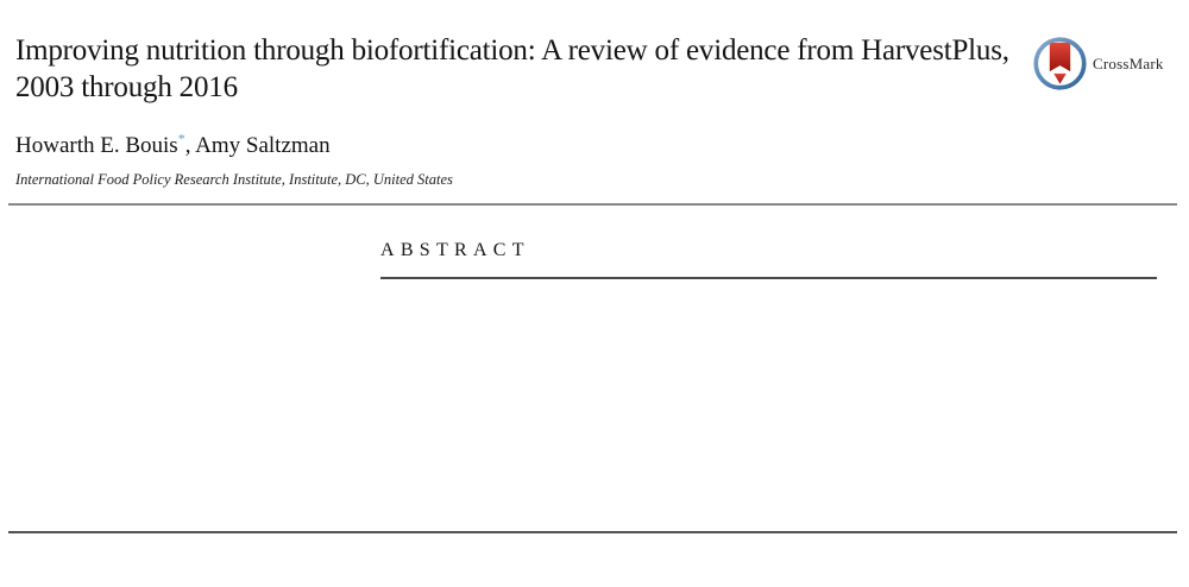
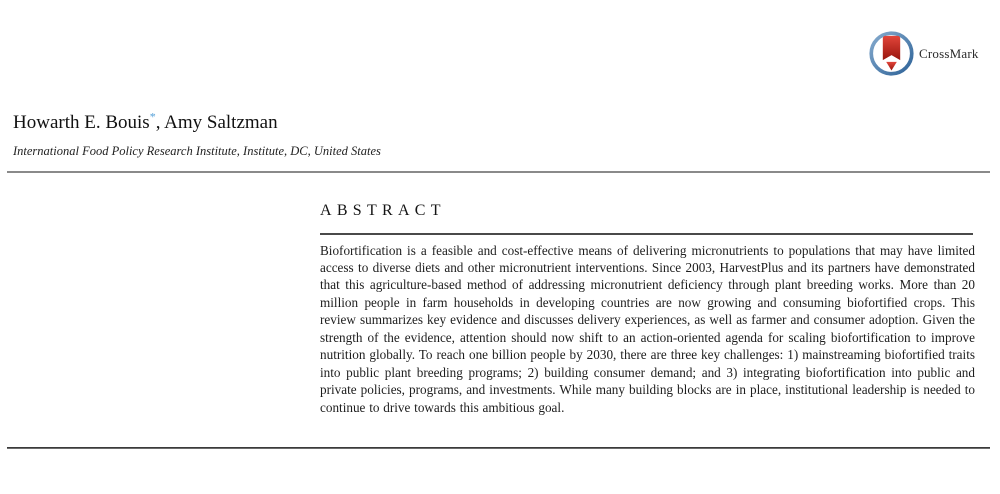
- Improving nutrition through biofortification: A review of evidence from HarvestPlus, 2003 through 2016
  CrossMark
  Howarth E. Bouis*, Amy Saltzman
  International Food Policy Research Institute, Institute, DC, United States
  ABSTRACT
+ Biofortification is a feasible and cost-effective means of delivering micronutrients to populations that may have limited access to diverse diets and other micronutrient interventions. Since 2003, HarvestPlus and its partners have demonstrated that this agriculture-based method of addressing micronutrient deficiency through plant breeding works. More than 20 million people in farm households in developing countries are now growing and consuming biofortified crops. This review summarizes key evidence and discusses delivery experiences, as well as farmer and consumer adoption. Given the strength of the evidence, attention should now shift to an action-oriented agenda for scaling biofortification to improve nutrition globally. To reach one billion people by 2030, there are three key challenges: 1) mainstreaming biofortified traits into public plant breeding programs; 2) building consumer demand; and 3) integrating biofortification into public and private policies, programs, and investments. While many building blocks are in place, institutional leadership is needed to continue to drive towards this ambitious goal.
